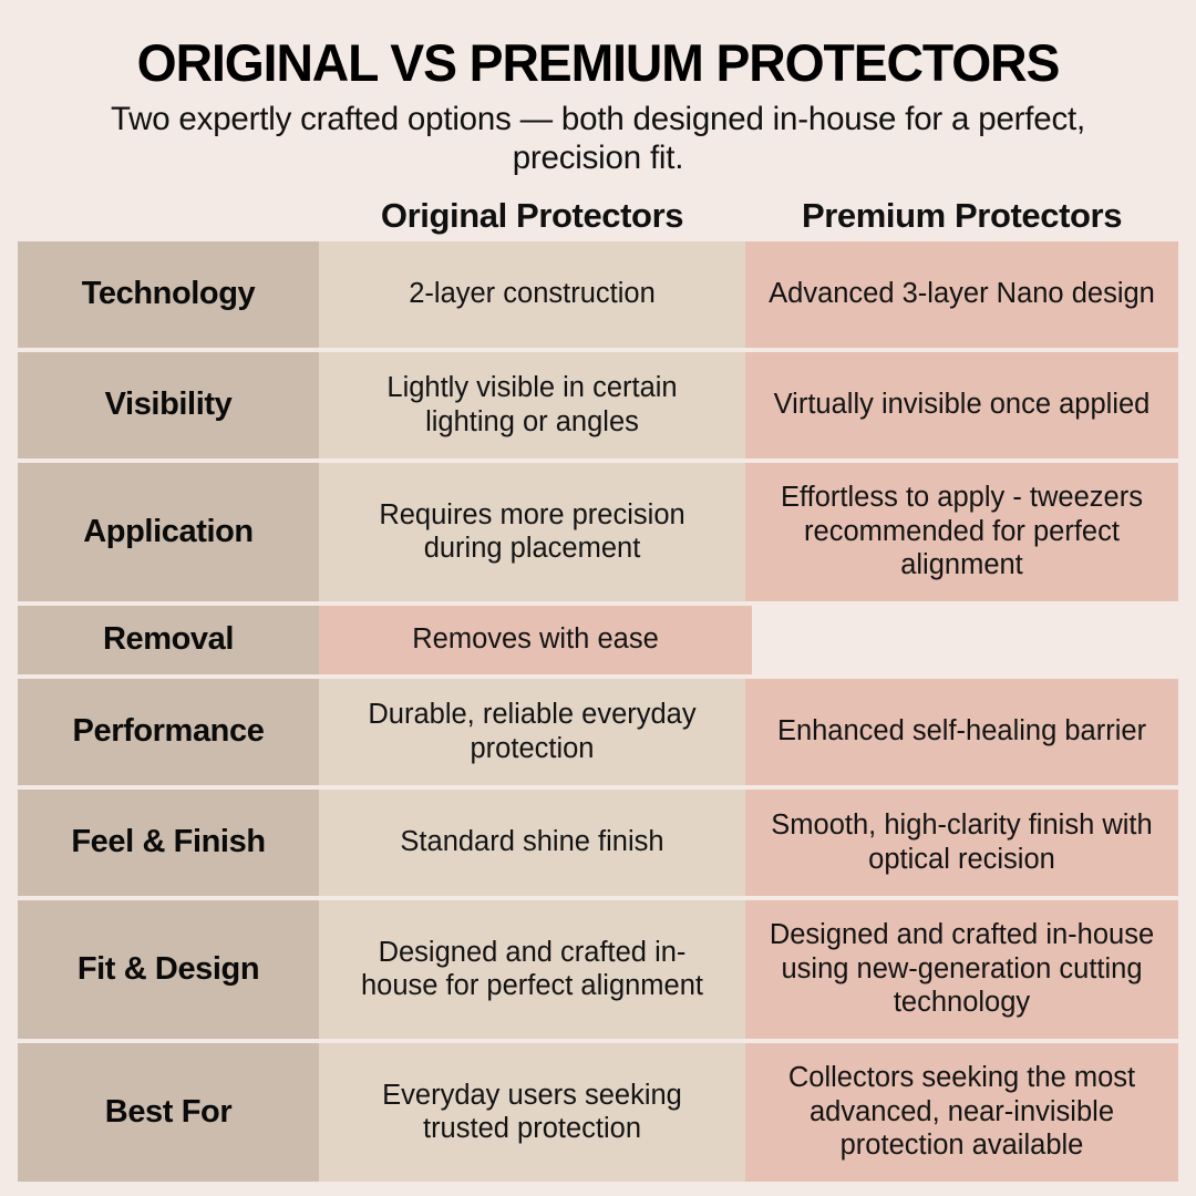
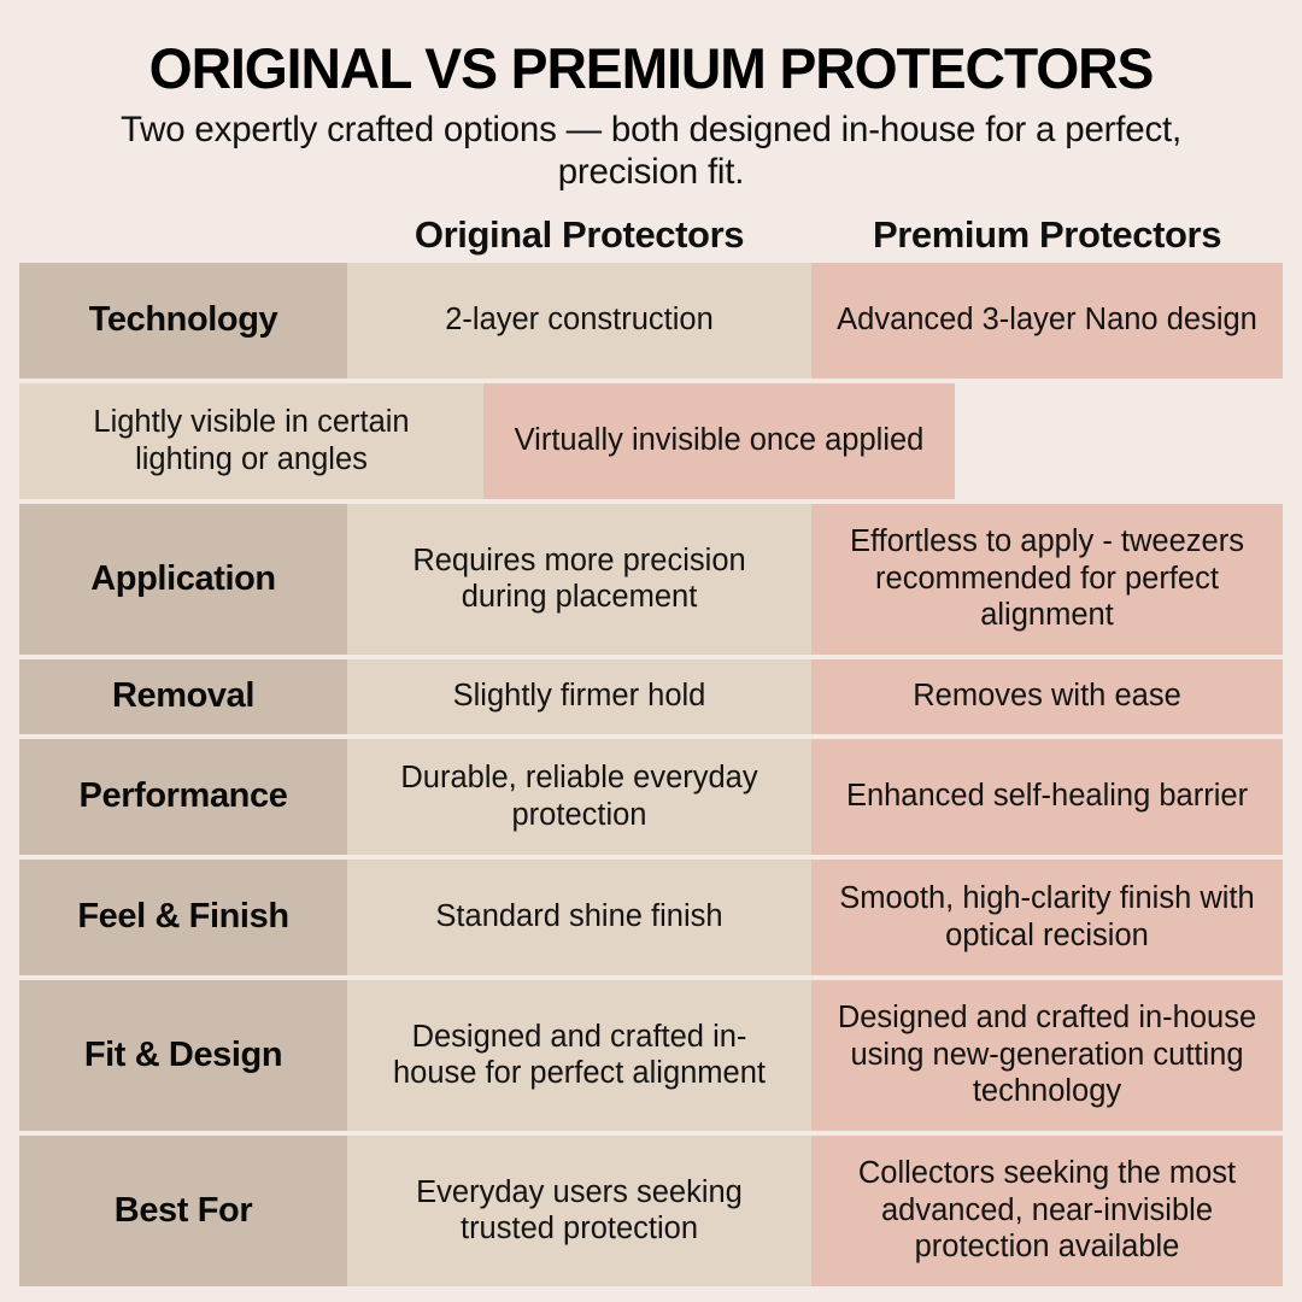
  ORIGINAL VS PREMIUM PROTECTORS
  Two expertly crafted options — both designed in-house for a perfect, precision fit.
  Original Protectors
  Premium Protectors
  Technology
  2-layer construction
  Advanced 3-layer Nano design
- Visibility
  Lightly visible in certain lighting or angles
  Virtually invisible once applied
  Application
  Requires more precision during placement
  Effortless to apply - tweezers recommended for perfect alignment
  Removal
+ Slightly firmer hold
  Removes with ease
  Performance
  Durable, reliable everyday protection
  Enhanced self-healing barrier
  Feel & Finish
  Standard shine finish
  Smooth, high-clarity finish with optical recision
  Fit & Design
  Designed and crafted in-house for perfect alignment
  Designed and crafted in-house using new-generation cutting technology
  Best For
  Everyday users seeking trusted protection
  Collectors seeking the most advanced, near-invisible protection available
